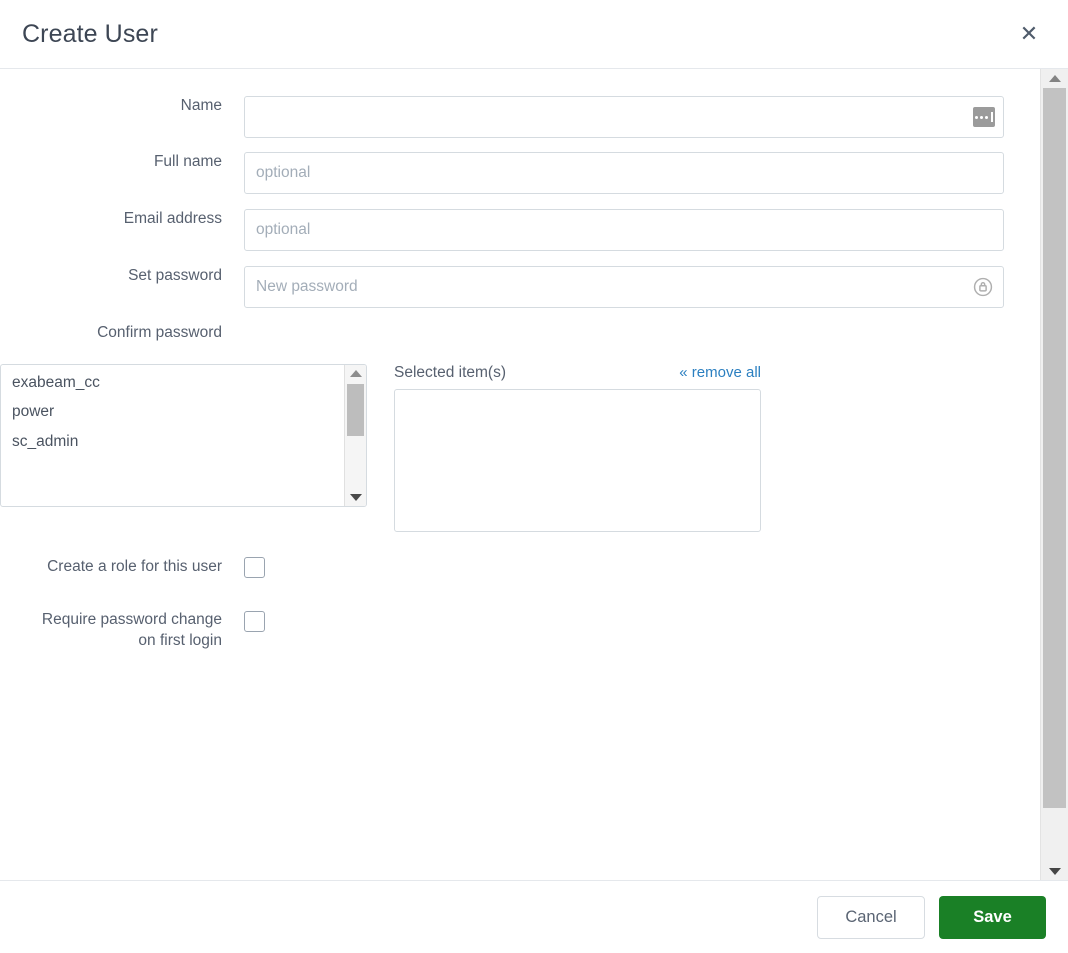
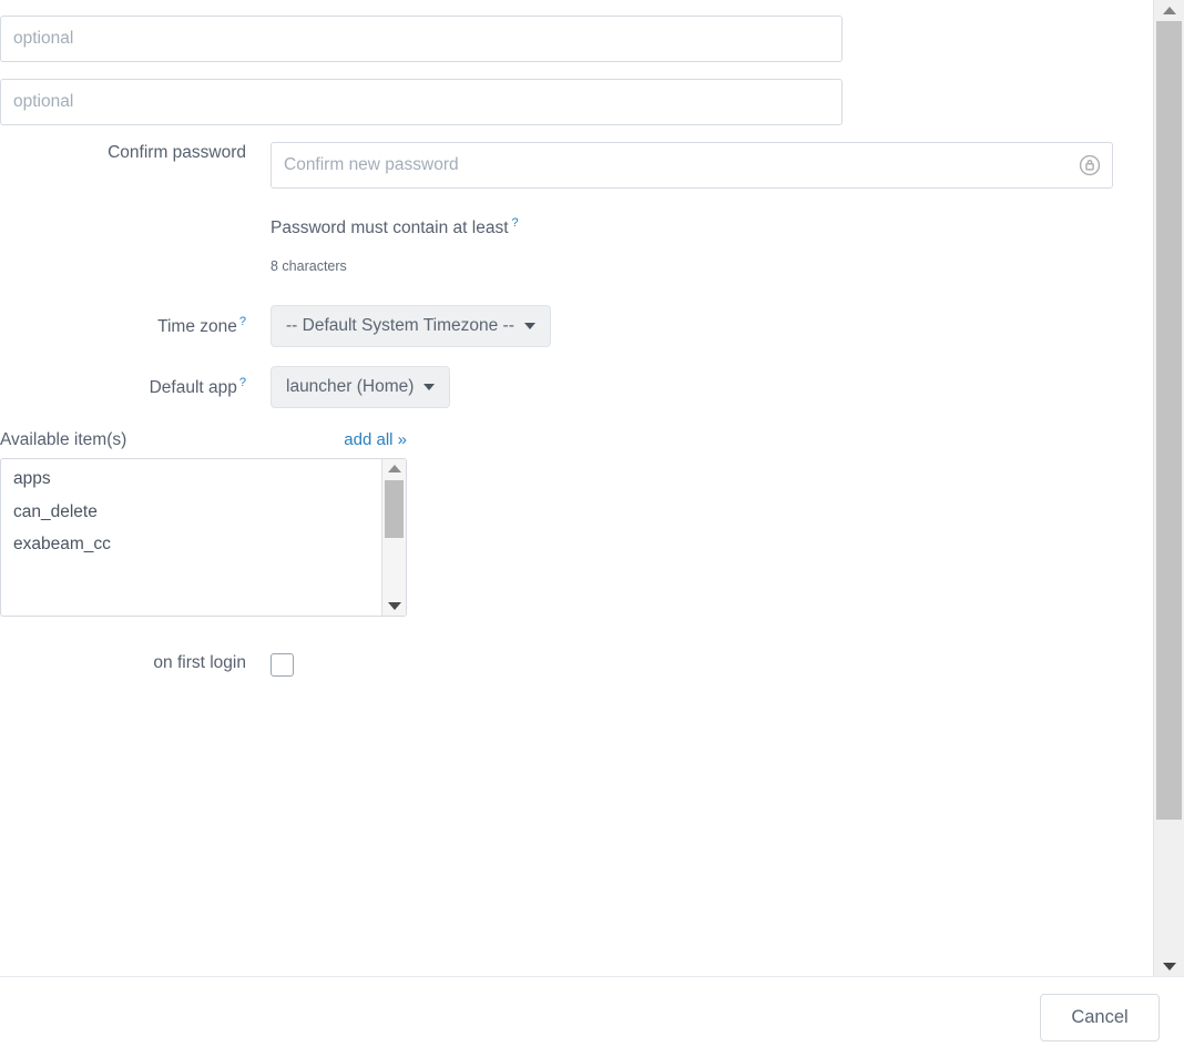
- Create User
- ✕
- Name
- Full name
  optional
- Email address
  optional
- Set password
- New password
  Confirm password
+ Confirm new password
+ Password must contain at least ?
+ 8 characters
+ Time zone ?
+ -- Default System Timezone --
+ Default app ?
+ launcher (Home)
+ Available item(s)
+ add all »
+ apps
+ can_delete
  exabeam_cc
- power
- sc_admin
- Selected item(s)
- « remove all
- Create a role for this user
- Require password change
  on first login
  Cancel
- Save
